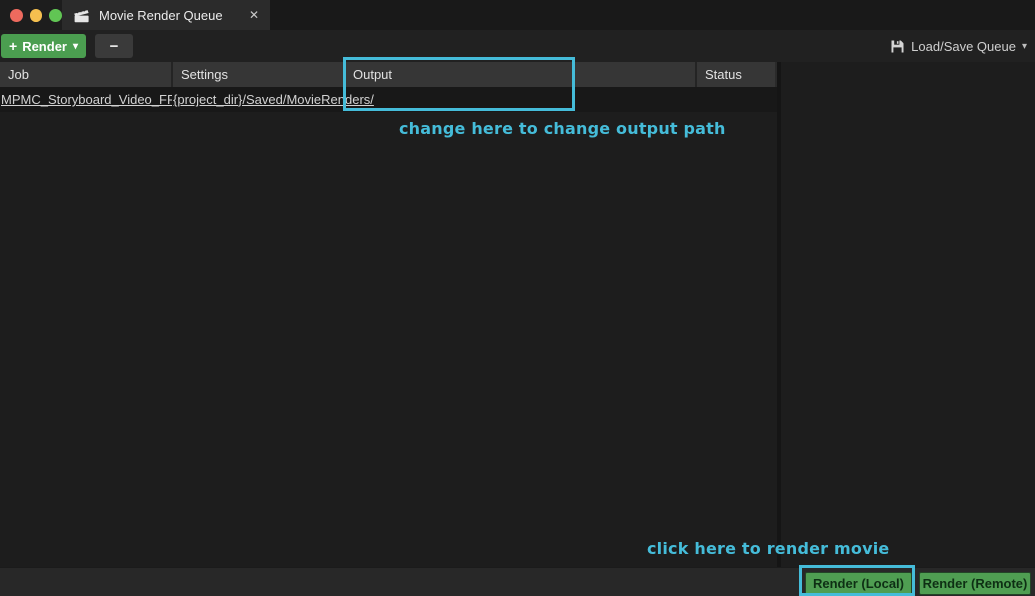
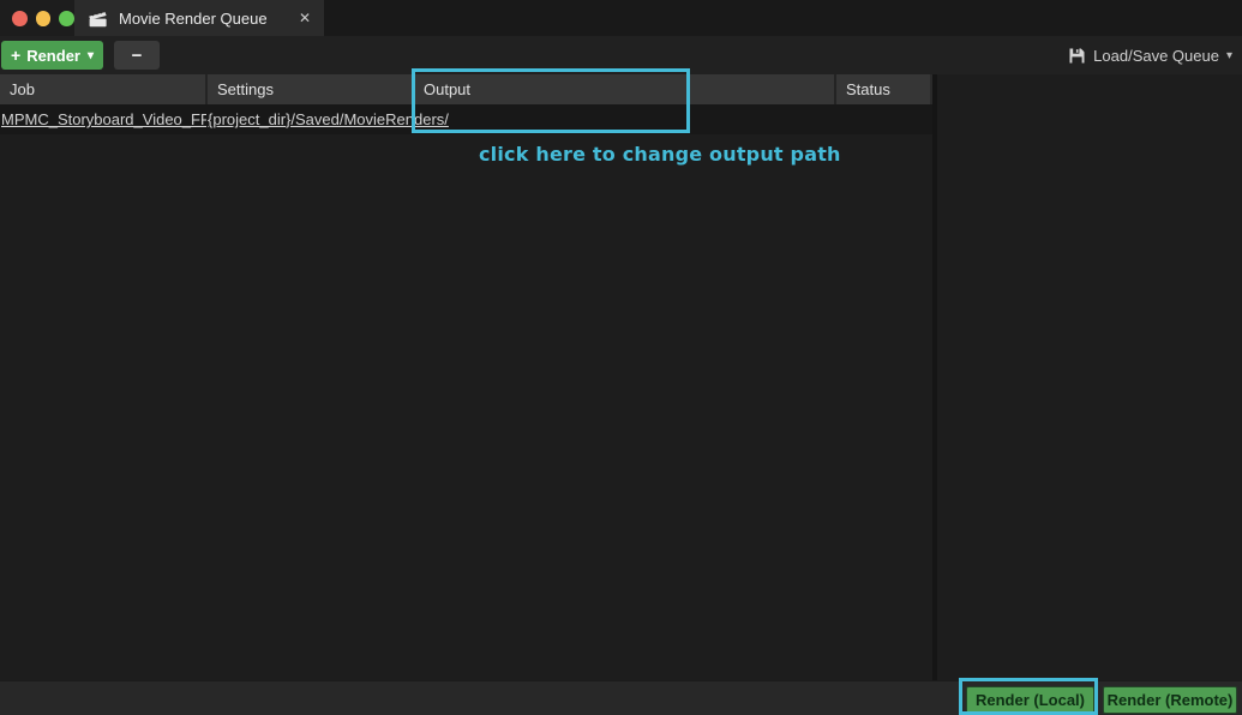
  Movie Render Queue
  ✕
  +
  Render
  ▾
  −
  Load/Save Queue
  ▾
  Job
  Settings
  Output
  Status
  MPMC_Storyboard_Video_FF
  {project_dir}/Saved/MovieRenders/
  Render (Local)
  Render (Remote)
- change here to change output path
+ click here to change output path
- click here to render movie
